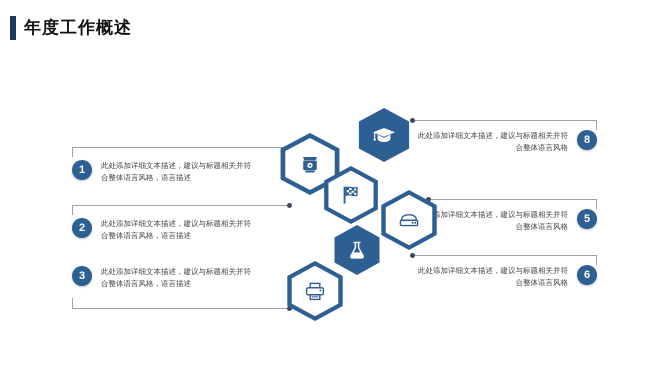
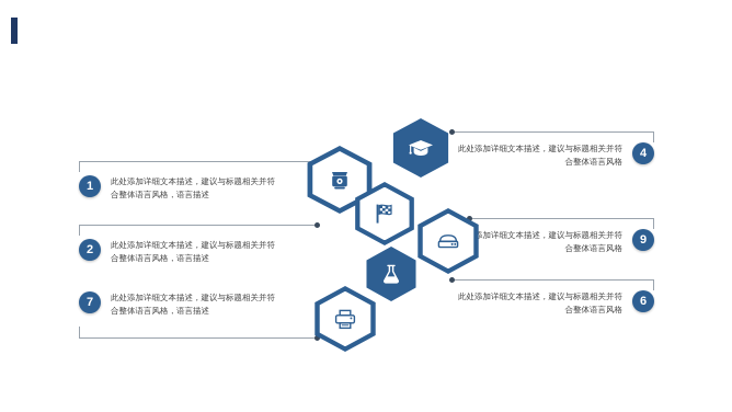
- 年度工作概述
  1
  此处添加详细文本描述，建议与标题相关并符合整体语言风格，语言描述
  2
  此处添加详细文本描述，建议与标题相关并符合整体语言风格，语言描述
- 3
+ 7
  此处添加详细文本描述，建议与标题相关并符合整体语言风格，语言描述
  此处添加详细文本描述，建议与标题相关并符合整体语言风格
- 8
+ 4
  添加详细文本描述，建议与标题相关并符合整体语言风格
- 5
+ 9
  此处添加详细文本描述，建议与标题相关并符合整体语言风格
  6
